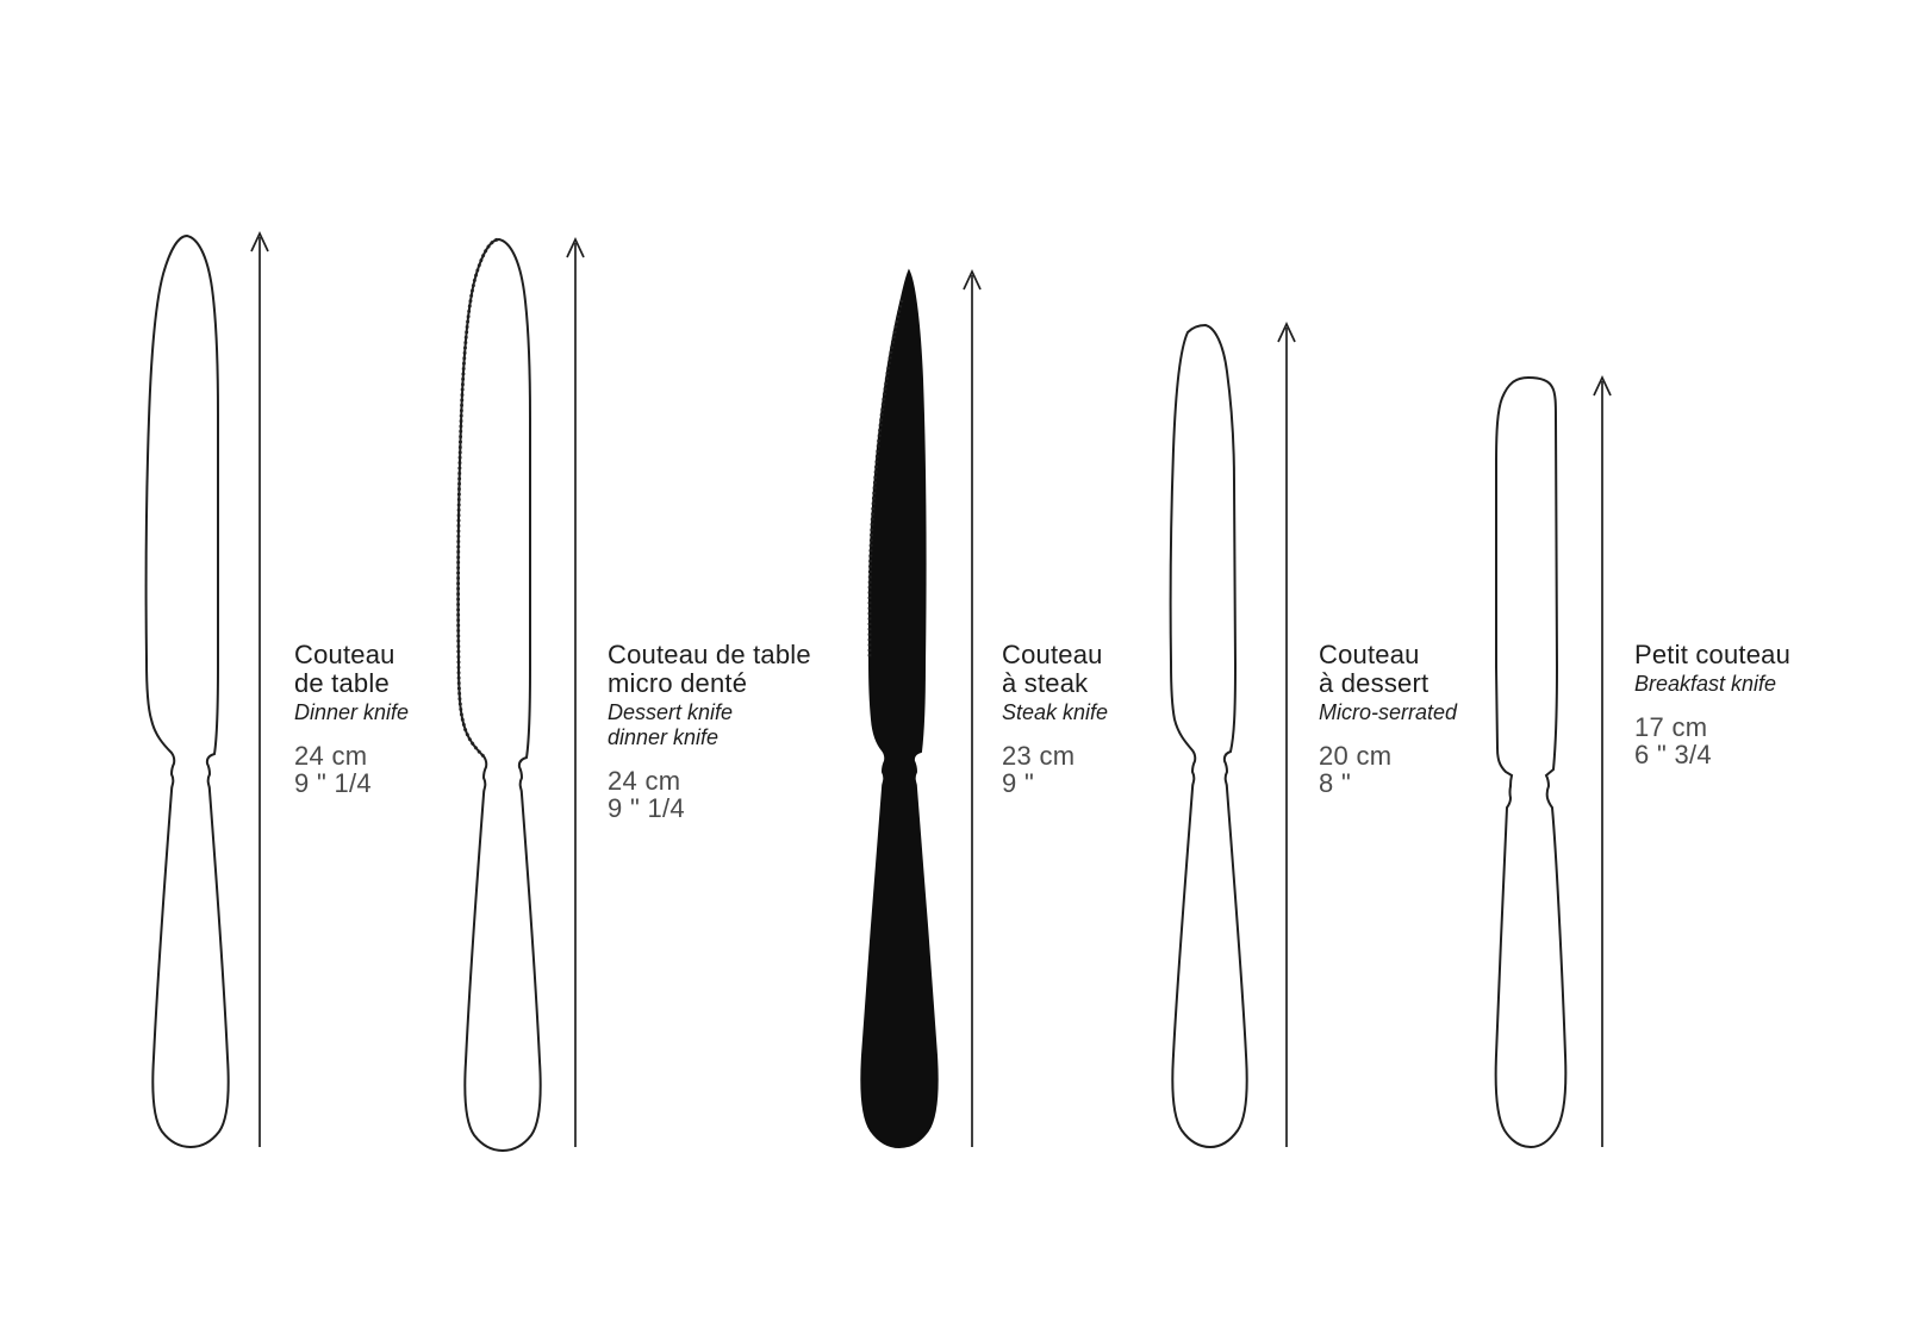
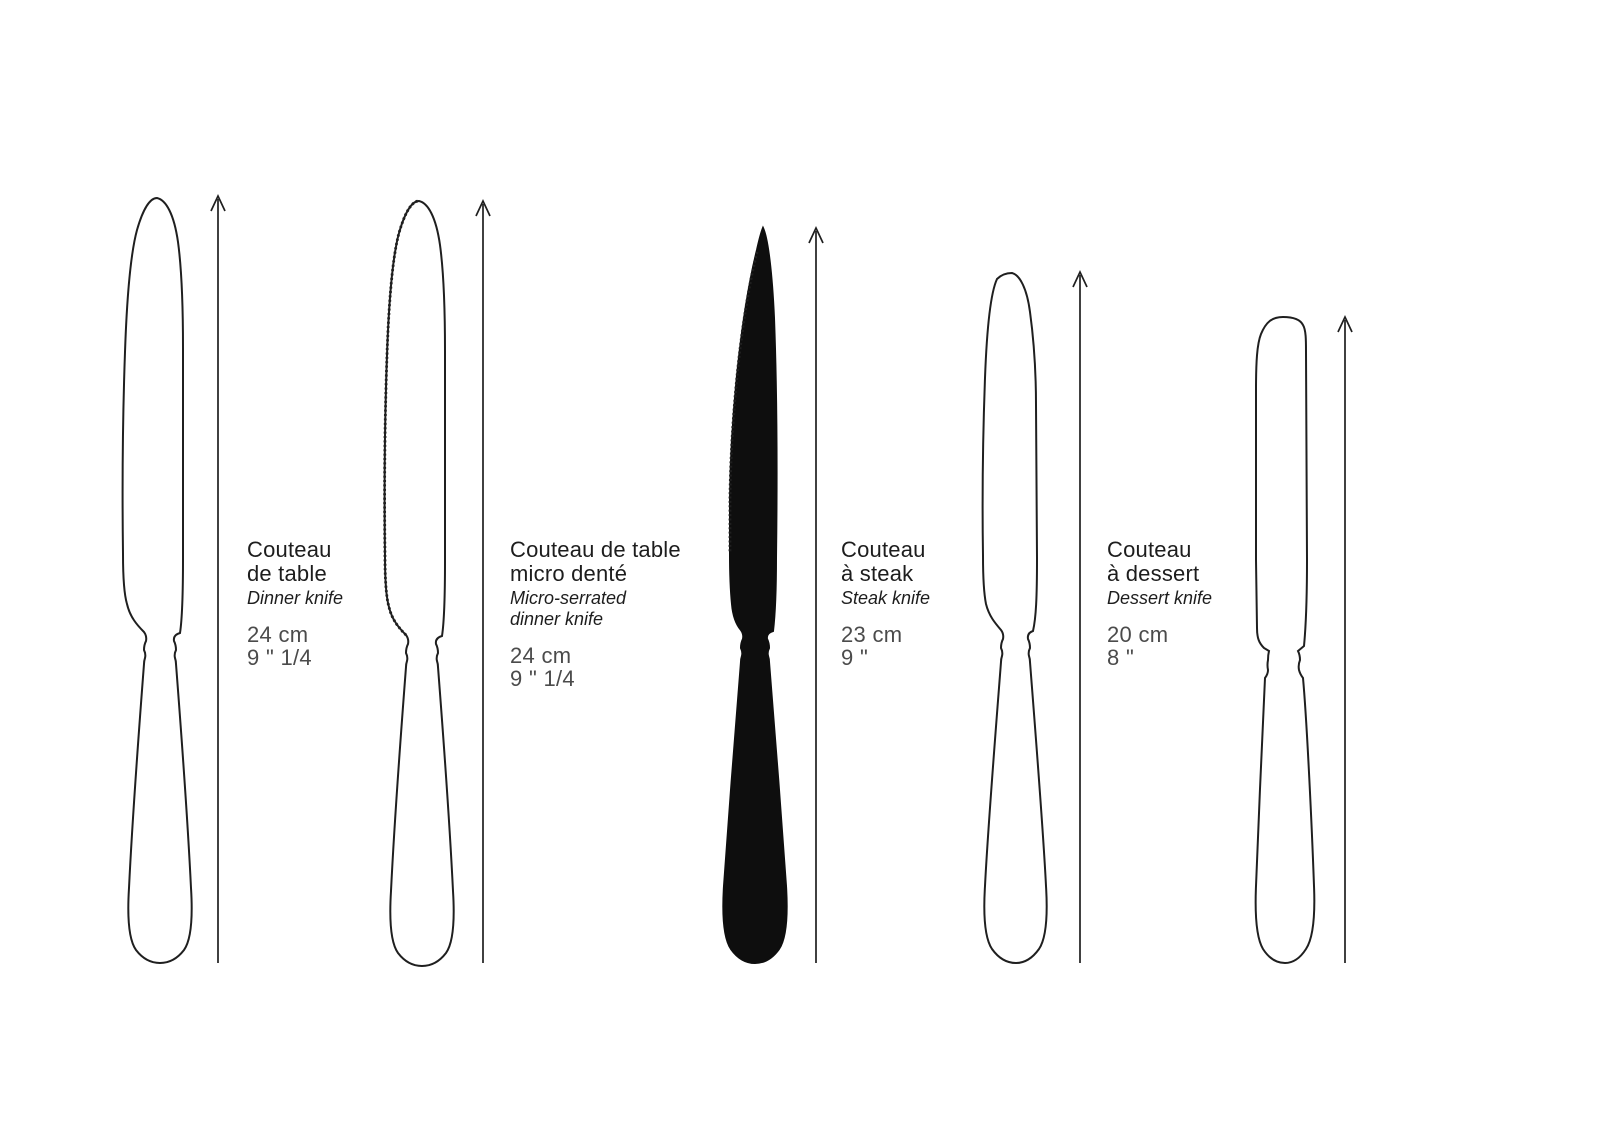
  Couteau
  de table
  Dinner knife
  24 cm
  9 " 1/4
  Couteau de table
  micro denté
- Dessert knife
+ Micro-serrated
  dinner knife
  24 cm
  9 " 1/4
  Couteau
  à steak
  Steak knife
  23 cm
  9 "
  Couteau
  à dessert
- Micro-serrated
+ Dessert knife
  20 cm
  8 "
- Petit couteau
- Breakfast knife
- 17 cm
- 6 " 3/4
